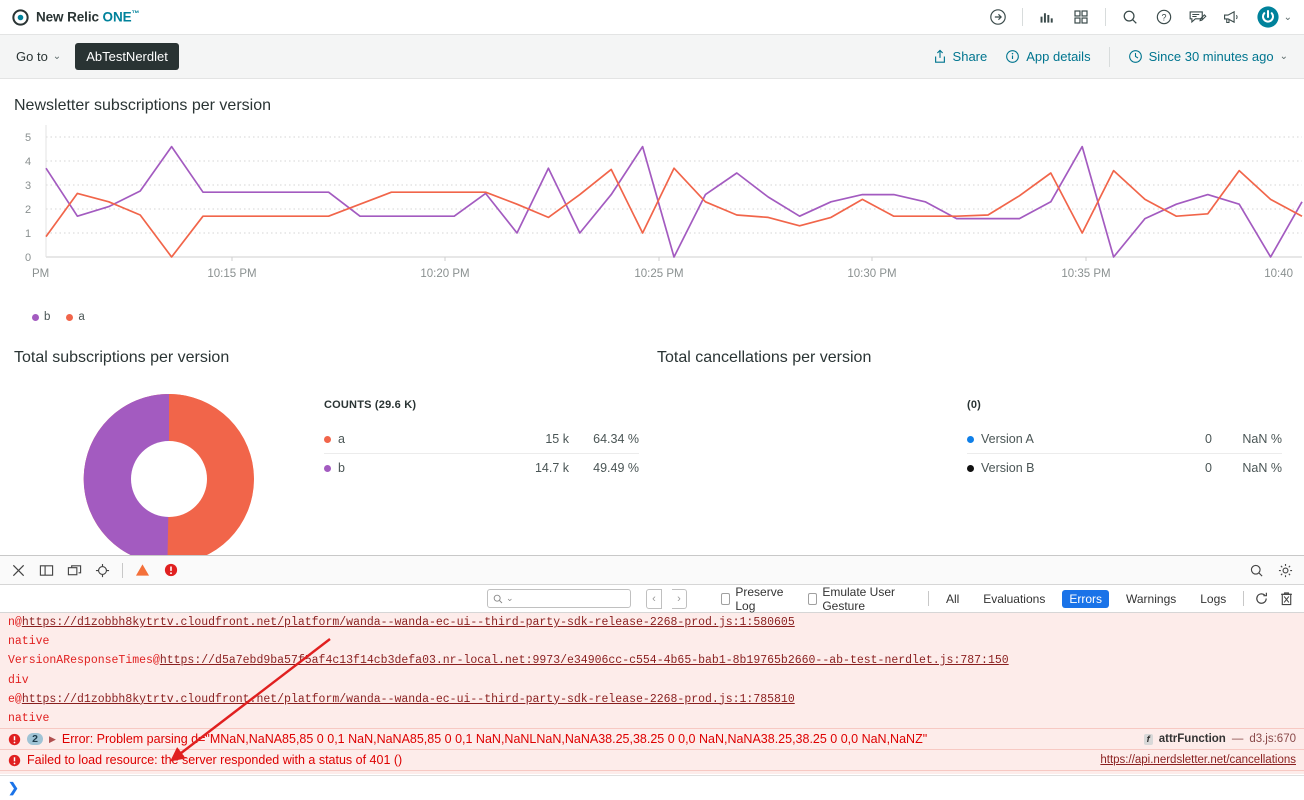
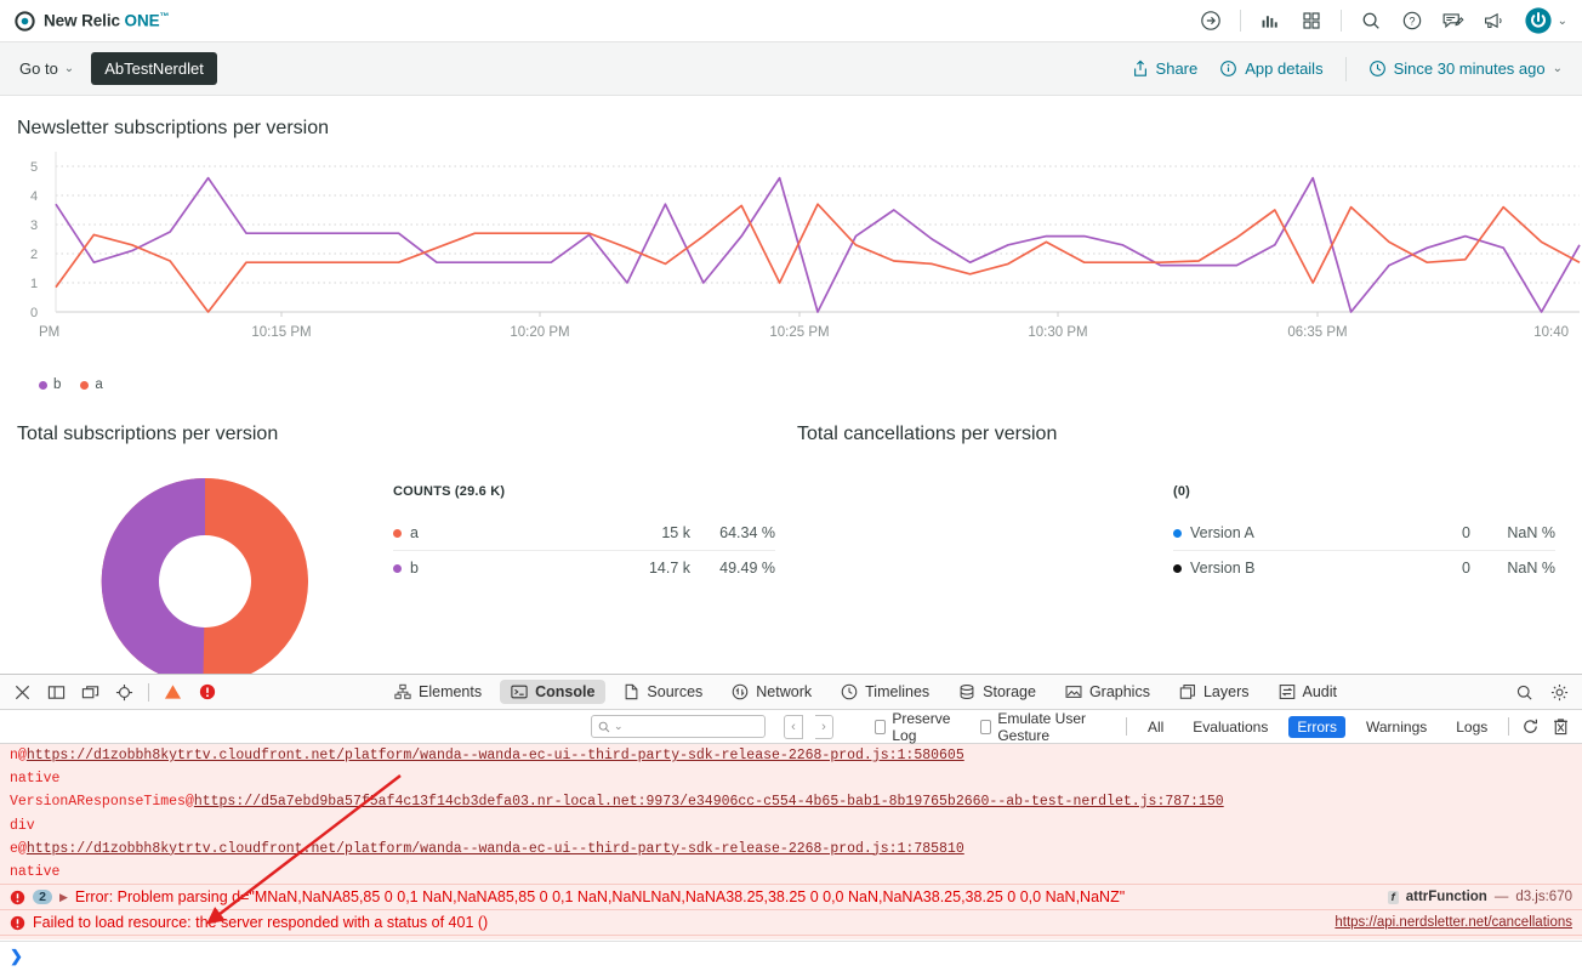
  New Relic ONE™
  ?
  ⌄
  Go to
  ⌄
  AbTestNerdlet
  Share
  App details
  Since 30 minutes ago
  ⌄
  Newsletter subscriptions per version
  0
  1
  2
  3
  4
  5
  PM
  10:15 PM
  10:20 PM
  10:25 PM
  10:30 PM
- 10:35 PM
+ 06:35 PM
  10:40
  b
  a
  Total subscriptions per version
  COUNTS (29.6 K)
  a
  15 k
  64.34 %
  b
  14.7 k
  49.49 %
  Total cancellations per version
  (0)
  Version A
  0
  NaN %
  Version B
  0
  NaN %
+ Elements
+ Console
+ Sources
+ Network
+ Timelines
+ Storage
+ Graphics
+ Layers
+ Audit
  ⌄
  ‹
  ›
  Preserve Log
  Emulate User Gesture
  All
  Evaluations
  Errors
  Warnings
  Logs
  n@https://d1zobbh8kytrtv.cloudfront.net/platform/wanda--wanda-ec-ui--third-party-sdk-release-2268-prod.js:1:580605
  native
  VersionAResponseTimes@https://d5a7ebd9ba575af4c13f14cb3defa03.nr-local.net:9973/e34906cc-c554-4b65-bab1-8b19765b2660--ab-test-nerdlet.js:787:150
  div
  e@https://d1zobbh8kytrtv.cloudfrontnet/platform/wanda--wanda-ec-ui--third-party-sdk-release-2268-prod.js:1:785810
  native
  2
  ▶
  Error: Problem parsing d="MNaN,NaNA85,85 0 0,1 NaN,NaNA85,85 0 0,1 NaN,NaNLNaN,NaNA38.25,38.25 0 0,0 NaN,NaNA38.25,38.25 0 0,0 NaN,NaNZ"
  f
  attrFunction
  —
  d3.js:670
  Failed to load resource: the server responded with a status of 401 ()
  https://api.nerdsletter.net/cancellations
  ❯
